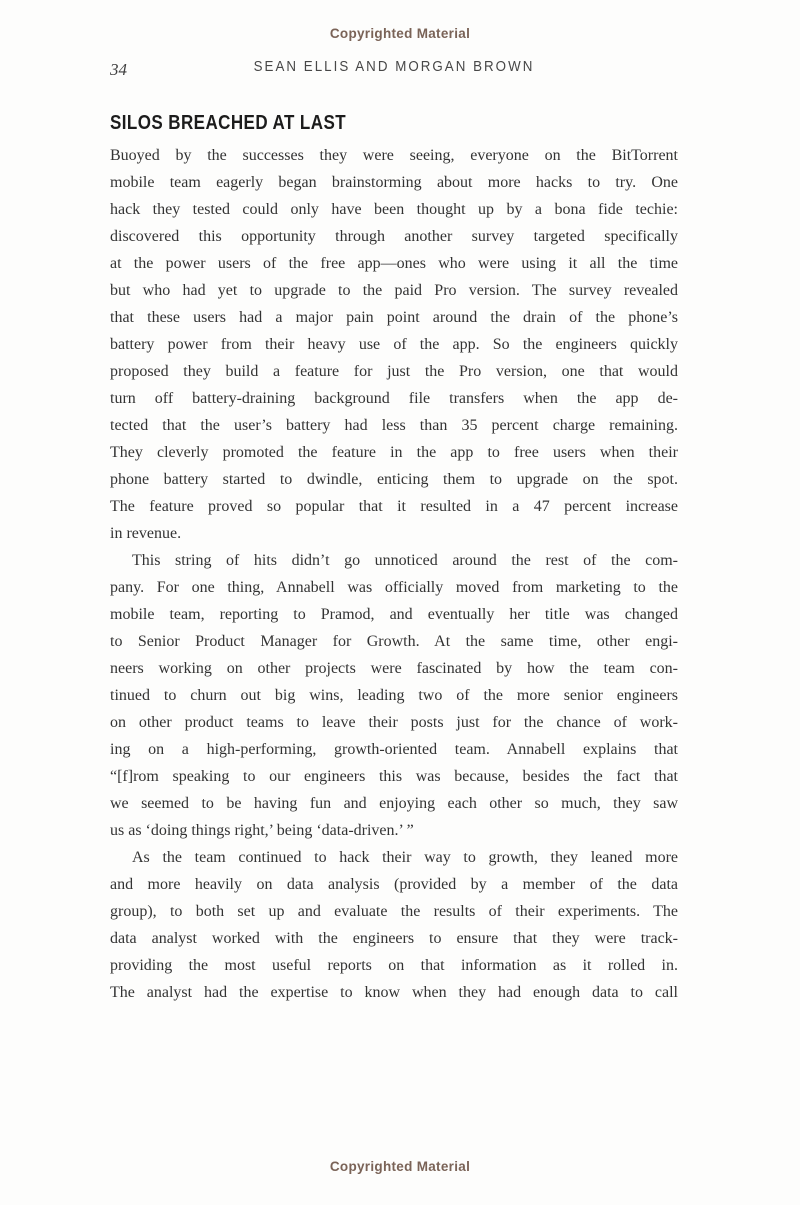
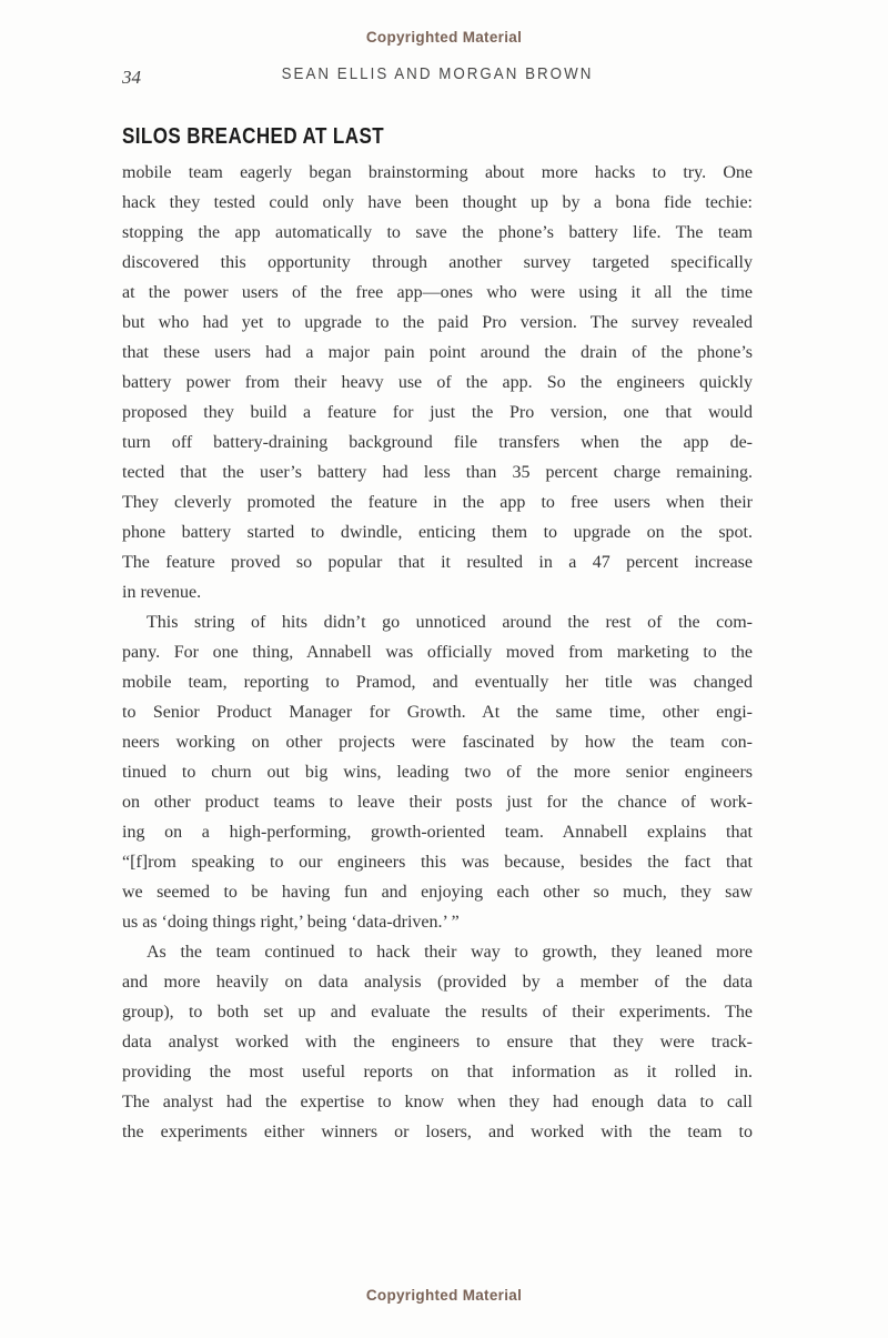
  Copyrighted Material
  34
  SEAN ELLIS AND MORGAN BROWN
  SILOS BREACHED AT LAST
- Buoyed by the successes they were seeing, everyone on the BitTorrent
  mobile team eagerly began brainstorming about more hacks to try. One
  hack they tested could only have been thought up by a bona fide techie:
+ stopping the app automatically to save the phone’s battery life. The team
  discovered this opportunity through another survey targeted specifically
  at the power users of the free app—ones who were using it all the time
  but who had yet to upgrade to the paid Pro version. The survey revealed
  that these users had a major pain point around the drain of the phone’s
  battery power from their heavy use of the app. So the engineers quickly
  proposed they build a feature for just the Pro version, one that would
  turn off battery-draining background file transfers when the app de-
  tected that the user’s battery had less than 35 percent charge remaining.
  They cleverly promoted the feature in the app to free users when their
  phone battery started to dwindle, enticing them to upgrade on the spot.
  The feature proved so popular that it resulted in a 47 percent increase
  in revenue.
  This string of hits didn’t go unnoticed around the rest of the com-
  pany. For one thing, Annabell was officially moved from marketing to the
  mobile team, reporting to Pramod, and eventually her title was changed
  to Senior Product Manager for Growth. At the same time, other engi-
  neers working on other projects were fascinated by how the team con-
  tinued to churn out big wins, leading two of the more senior engineers
  on other product teams to leave their posts just for the chance of work-
  ing on a high-performing, growth-oriented team. Annabell explains that
  “[f]rom speaking to our engineers this was because, besides the fact that
  we seemed to be having fun and enjoying each other so much, they saw
  us as ‘doing things right,’ being ‘data-driven.’ ”
  As the team continued to hack their way to growth, they leaned more
  and more heavily on data analysis (provided by a member of the data
  group), to both set up and evaluate the results of their experiments. The
  data analyst worked with the engineers to ensure that they were track-
  providing the most useful reports on that information as it rolled in.
  The analyst had the expertise to know when they had enough data to call
+ the experiments either winners or losers, and worked with the team to
  Copyrighted Material
